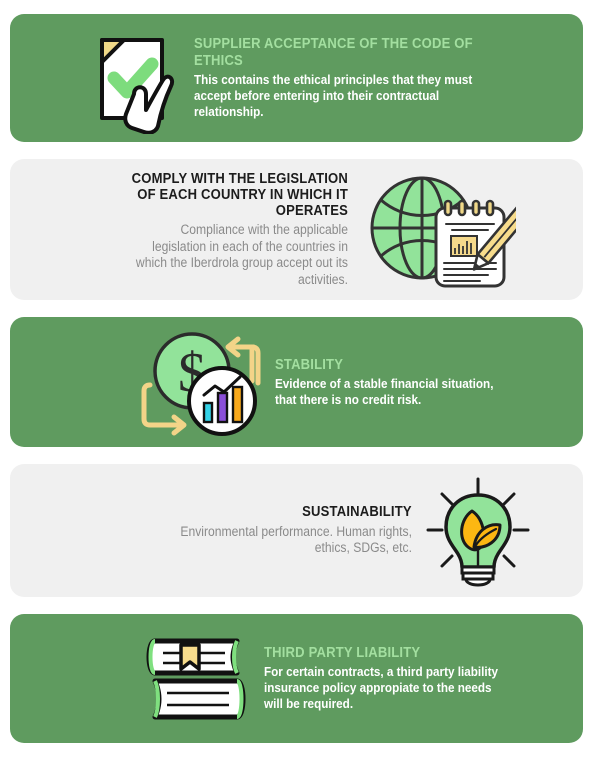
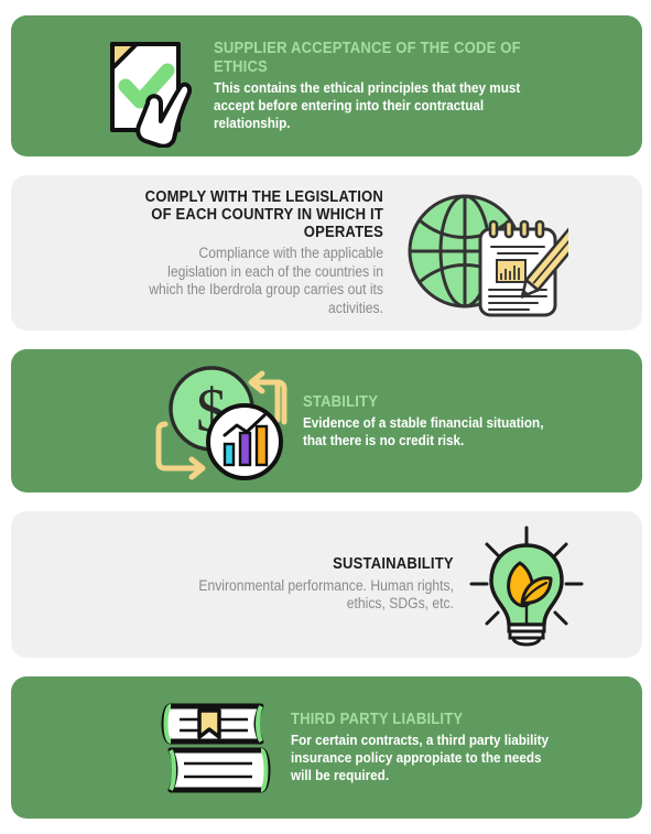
  SUPPLIER ACCEPTANCE OF THE CODE OF ETHICS
  This contains the ethical principles that they must accept before entering into their contractual relationship.
  COMPLY WITH THE LEGISLATION OF EACH COUNTRY IN WHICH IT OPERATES
- Compliance with the applicable legislation in each of the countries in which the Iberdrola group accept out its activities.
+ Compliance with the applicable legislation in each of the countries in which the Iberdrola group carries out its activities.
  $
  STABILITY
  Evidence of a stable financial situation, that there is no credit risk.
  SUSTAINABILITY
  Environmental performance. Human rights, ethics, SDGs, etc.
  THIRD PARTY LIABILITY
  For certain contracts, a third party liability insurance policy appropiate to the needs will be required.
